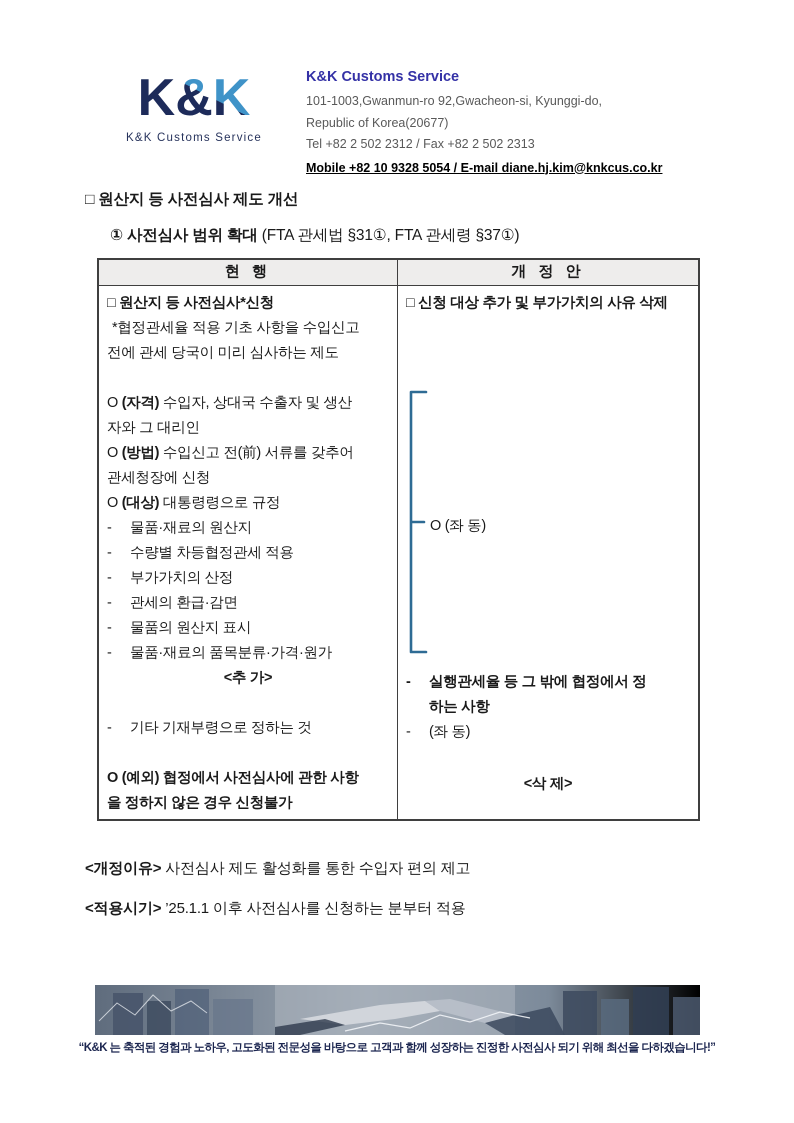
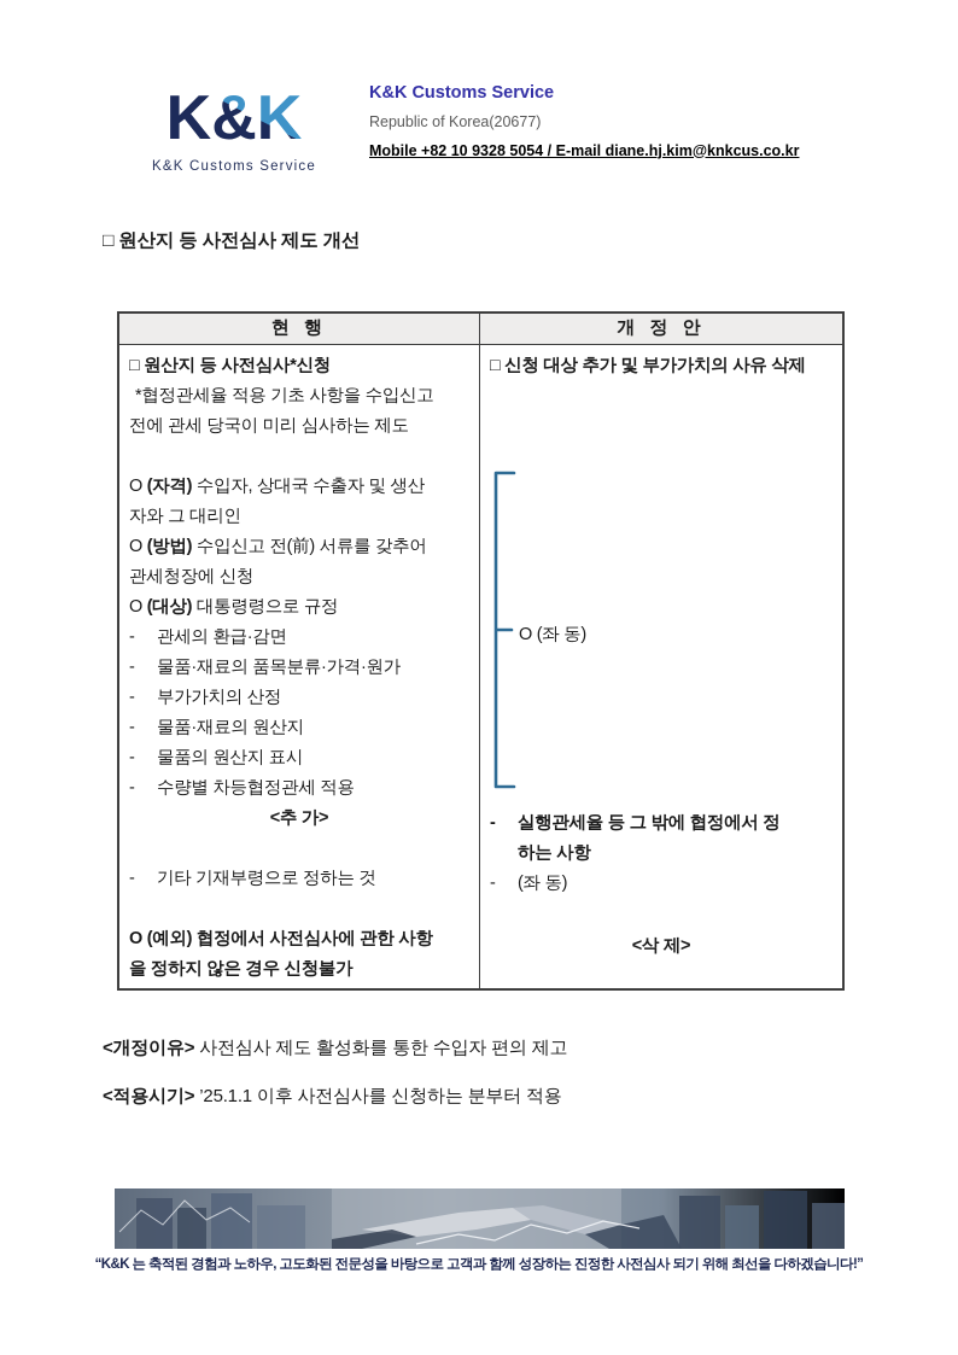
  K&K
  K&K Customs Service
  K&K Customs Service
- 101-1003,Gwanmun-ro 92,Gwacheon-si, Kyunggi-do,
  Republic of Korea(20677)
- Tel +82 2 502 2312 / Fax +82 2 502 2313
  Mobile +82 10 9328 5054 / E-mail diane.hj.kim@knkcus.co.kr
  □ 원산지 등 사전심사 제도 개선
- ① 사전심사 범위 확대 (FTA 관세법 §31①, FTA 관세령 §37①)
  현 행
  개 정 안
  □ 원산지 등 사전심사*신청
  *협정관세율 적용 기초 사항을 수입신고
  전에 관세 당국이 미리 심사하는 제도
  O (자격) 수입자, 상대국 수출자 및 생산
  자와 그 대리인
  O (방법) 수입신고 전(前) 서류를 갖추어
  관세청장에 신청
  O (대상) 대통령령으로 규정
  -
- 물품·재료의 원산지
+ 관세의 환급·감면
  -
- 수량별 차등협정관세 적용
+ 물품·재료의 품목분류·가격·원가
  -
  부가가치의 산정
  -
- 관세의 환급·감면
+ 물품·재료의 원산지
  -
  물품의 원산지 표시
  -
- 물품·재료의 품목분류·가격·원가
+ 수량별 차등협정관세 적용
  <추 가>
  -
  기타 기재부령으로 정하는 것
  O (예외) 협정에서 사전심사에 관한 사항
  을 정하지 않은 경우 신청불가
  □ 신청 대상 추가 및 부가가치의 사유 삭제
  O (좌 동)
  -
  실행관세율 등 그 밖에 협정에서 정
  하는 사항
  -
  (좌 동)
  <삭 제>
  <개정이유> 사전심사 제도 활성화를 통한 수입자 편의 제고
  <적용시기> ’25.1.1 이후 사전심사를 신청하는 분부터 적용
  “K&K 는 축적된 경험과 노하우, 고도화된 전문성을 바탕으로 고객과 함께 성장하는 진정한 사전심사 되기 위해 최선을 다하겠습니다!”
